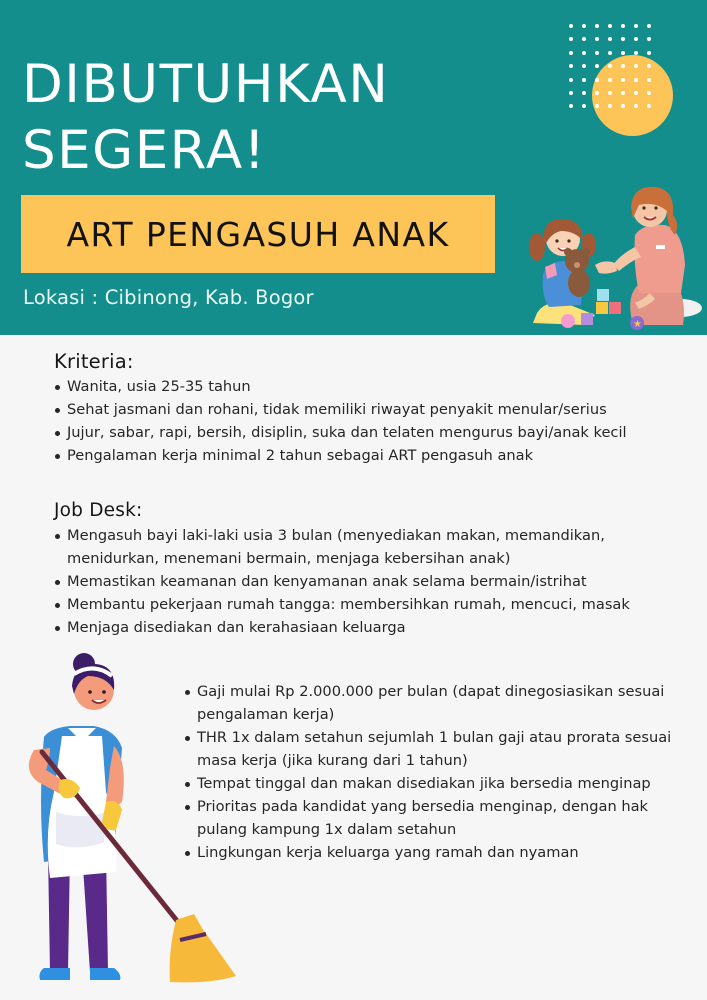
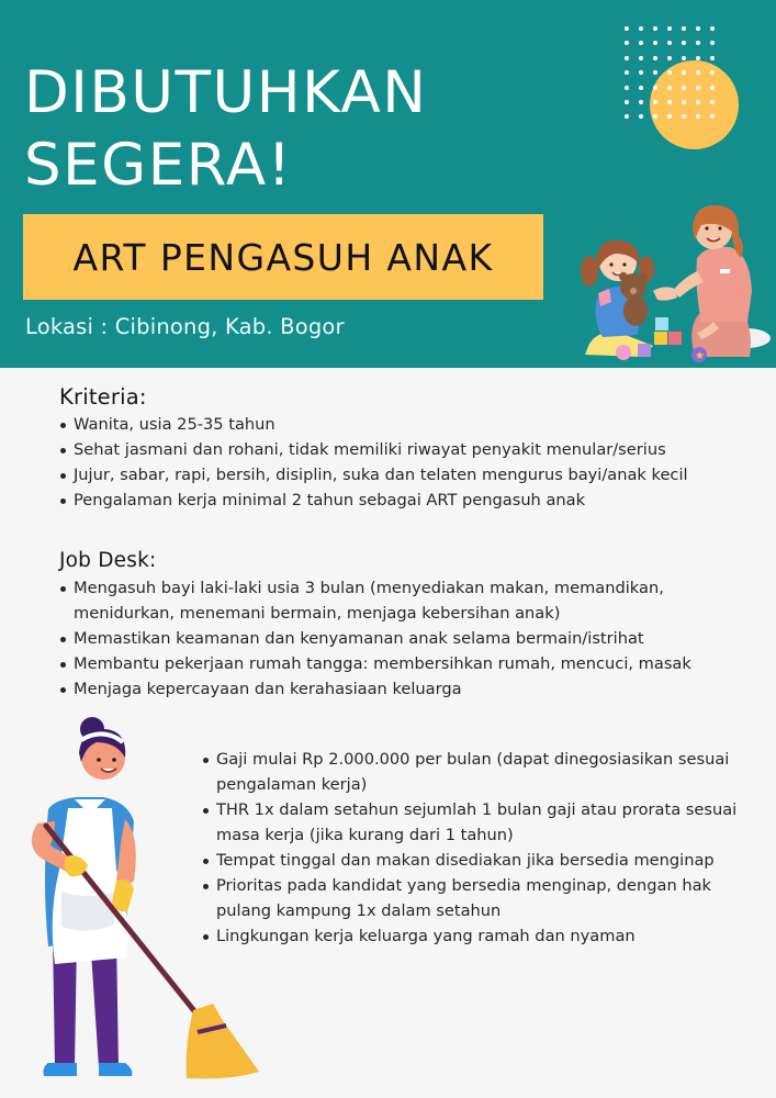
  DIBUTUHKAN
  SEGERA!
  ART PENGASUH ANAK
  Lokasi : Cibinong, Kab. Bogor
  ★
  Kriteria:
  Wanita, usia 25-35 tahun
  Sehat jasmani dan rohani, tidak memiliki riwayat penyakit menular/serius
  Jujur, sabar, rapi, bersih, disiplin, suka dan telaten mengurus bayi/anak kecil
  Pengalaman kerja minimal 2 tahun sebagai ART pengasuh anak
  Job Desk:
  Mengasuh bayi laki-laki usia 3 bulan (menyediakan makan, memandikan,
  menidurkan, menemani bermain, menjaga kebersihan anak)
  Memastikan keamanan dan kenyamanan anak selama bermain/istrihat
  Membantu pekerjaan rumah tangga: membersihkan rumah, mencuci, masak
- Menjaga disediakan dan kerahasiaan keluarga
+ Menjaga kepercayaan dan kerahasiaan keluarga
  Gaji mulai Rp 2.000.000 per bulan (dapat dinegosiasikan sesuai
  pengalaman kerja)
  THR 1x dalam setahun sejumlah 1 bulan gaji atau prorata sesuai
  masa kerja (jika kurang dari 1 tahun)
  Tempat tinggal dan makan disediakan jika bersedia menginap
  Prioritas pada kandidat yang bersedia menginap, dengan hak
  pulang kampung 1x dalam setahun
  Lingkungan kerja keluarga yang ramah dan nyaman
